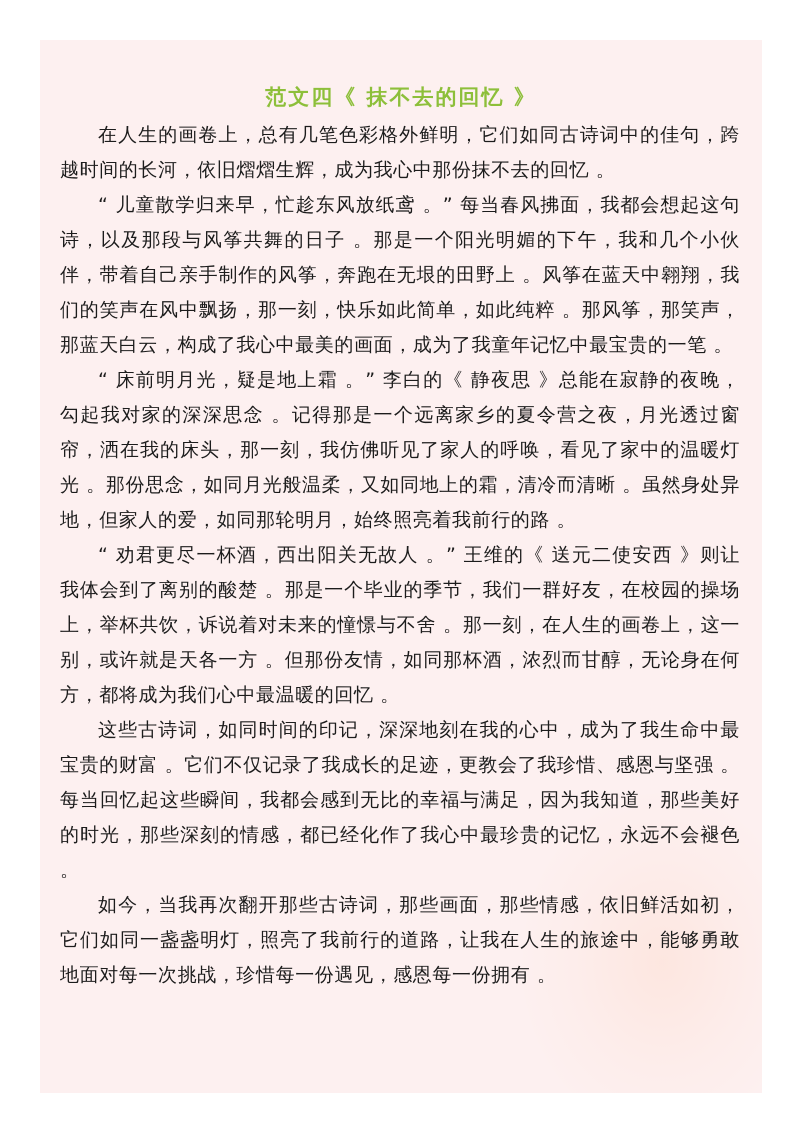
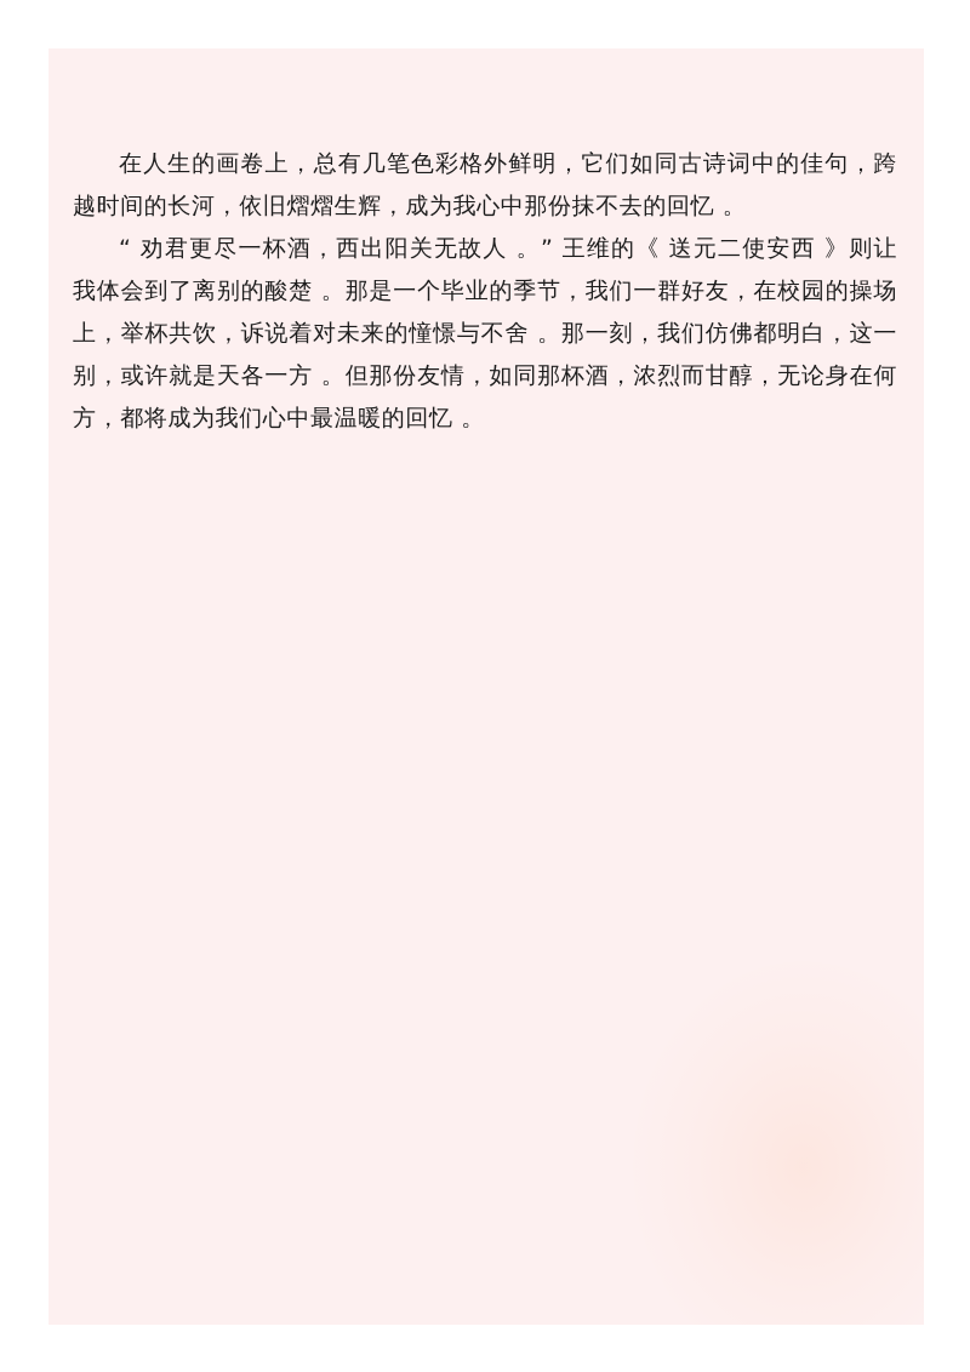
- 范文四《 抹不去的回忆 》
  在人生的画卷上，总有几笔色彩格外鲜明，它们如同古诗词中的佳句，跨越时间的长河，依旧熠熠生辉，成为我心中那份抹不去的回忆 。
- “ 儿童散学归来早，忙趁东风放纸鸢 。” 每当春风拂面，我都会想起这句诗，以及那段与风筝共舞的日子 。那是一个阳光明媚的下午，我和几个小伙伴，带着自己亲手制作的风筝，奔跑在无垠的田野上 。风筝在蓝天中翱翔，我们的笑声在风中飘扬，那一刻，快乐如此简单，如此纯粹 。那风筝，那笑声，那蓝天白云，构成了我心中最美的画面，成为了我童年记忆中最宝贵的一笔 。
- “ 床前明月光，疑是地上霜 。” 李白的《 静夜思 》总能在寂静的夜晚，勾起我对家的深深思念 。记得那是一个远离家乡的夏令营之夜，月光透过窗帘，洒在我的床头，那一刻，我仿佛听见了家人的呼唤，看见了家中的温暖灯光 。那份思念，如同月光般温柔，又如同地上的霜，清冷而清晰 。虽然身处异地，但家人的爱，如同那轮明月，始终照亮着我前行的路 。
- “ 劝君更尽一杯酒，西出阳关无故人 。” 王维的《 送元二使安西 》则让我体会到了离别的酸楚 。那是一个毕业的季节，我们一群好友，在校园的操场上，举杯共饮，诉说着对未来的憧憬与不舍 。那一刻，在人生的画卷上，这一别，或许就是天各一方 。但那份友情，如同那杯酒，浓烈而甘醇，无论身在何方，都将成为我们心中最温暖的回忆 。
+ “ 劝君更尽一杯酒，西出阳关无故人 。” 王维的《 送元二使安西 》则让我体会到了离别的酸楚 。那是一个毕业的季节，我们一群好友，在校园的操场上，举杯共饮，诉说着对未来的憧憬与不舍 。那一刻，我们仿佛都明白，这一别，或许就是天各一方 。但那份友情，如同那杯酒，浓烈而甘醇，无论身在何方，都将成为我们心中最温暖的回忆 。
- 这些古诗词，如同时间的印记，深深地刻在我的心中，成为了我生命中最宝贵的财富 。它们不仅记录了我成长的足迹，更教会了我珍惜、感恩与坚强 。每当回忆起这些瞬间，我都会感到无比的幸福与满足，因为我知道，那些美好的时光，那些深刻的情感，都已经化作了我心中最珍贵的记忆，永远不会褪色 。
- 如今，当我再次翻开那些古诗词，那些画面，那些情感，依旧鲜活如初，它们如同一盏盏明灯，照亮了我前行的道路，让我在人生的旅途中，能够勇敢地面对每一次挑战，珍惜每一份遇见，感恩每一份拥有 。
